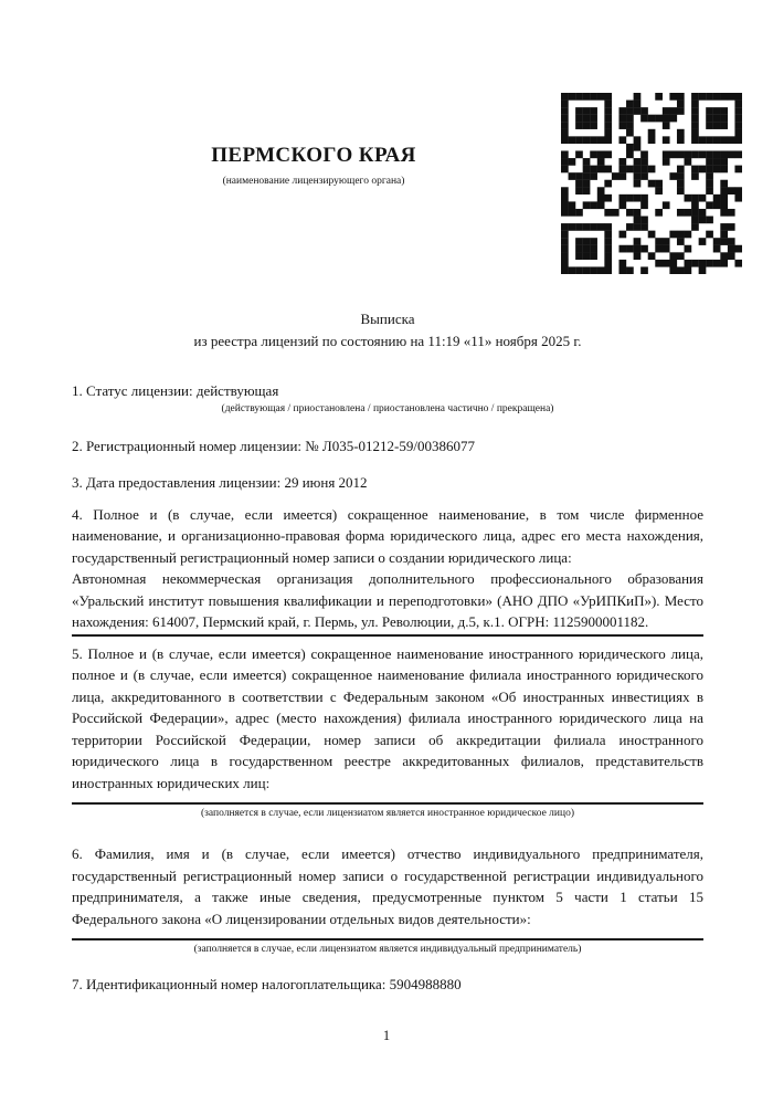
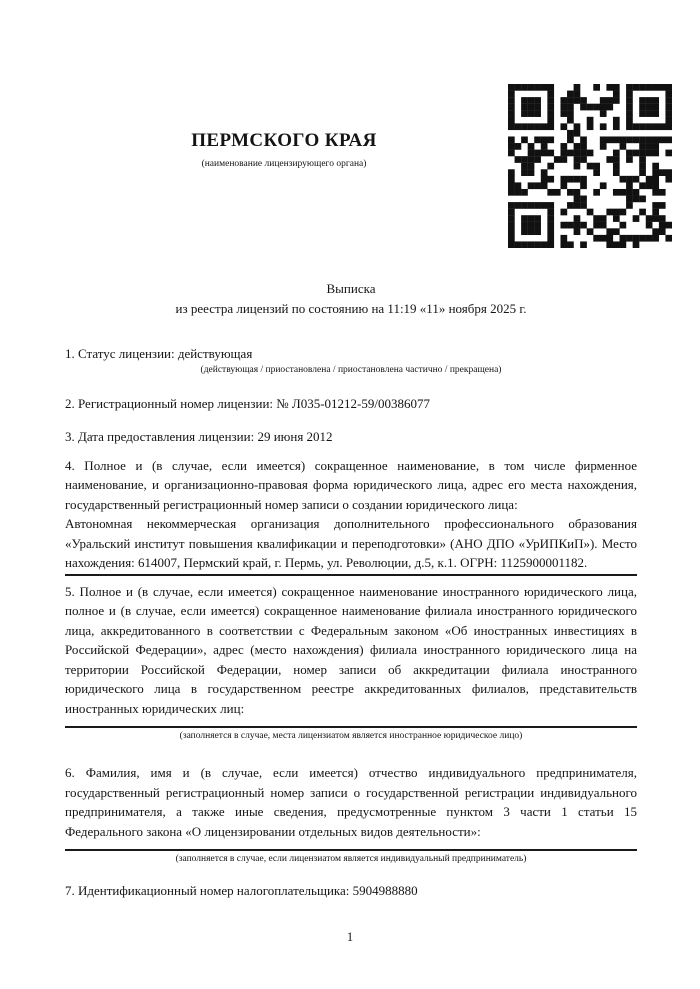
  ПЕРМСКОГО КРАЯ
  (наименование лицензирующего органа)
  Выписка
  из реестра лицензий по состоянию на 11:19 «11» ноября 2025 г.
  1. Статус лицензии: действующая
  (действующая / приостановлена / приостановлена частично / прекращена)
  2. Регистрационный номер лицензии: № Л035-01212-59/00386077
  3. Дата предоставления лицензии: 29 июня 2012
  4. Полное и (в случае, если имеется) сокращенное наименование, в том числе фирменное наименование, и организационно-правовая форма юридического лица, адрес его места нахождения, государственный регистрационный номер записи о создании юридического лица:
  Автономная некоммерческая организация дополнительного профессионального образования «Уральский институт повышения квалификации и переподготовки» (АНО ДПО «УрИПКиП»). Место нахождения: 614007, Пермский край, г. Пермь, ул. Революции, д.5, к.1. ОГРН: 1125900001182.
  5. Полное и (в случае, если имеется) сокращенное наименование иностранного юридического лица, полное и (в случае, если имеется) сокращенное наименование филиала иностранного юридического лица, аккредитованного в соответствии с Федеральным законом «Об иностранных инвестициях в Российской Федерации», адрес (место нахождения) филиала иностранного юридического лица на территории Российской Федерации, номер записи об аккредитации филиала иностранного юридического лица в государственном реестре аккредитованных филиалов, представительств иностранных юридических лиц:
- (заполняется в случае, если лицензиатом является иностранное юридическое лицо)
+ (заполняется в случае, места лицензиатом является иностранное юридическое лицо)
- 6. Фамилия, имя и (в случае, если имеется) отчество индивидуального предпринимателя, государственный регистрационный номер записи о государственной регистрации индивидуального предпринимателя, а также иные сведения, предусмотренные пунктом 5 части 1 статьи 15 Федерального закона «О лицензировании отдельных видов деятельности»:
+ 6. Фамилия, имя и (в случае, если имеется) отчество индивидуального предпринимателя, государственный регистрационный номер записи о государственной регистрации индивидуального предпринимателя, а также иные сведения, предусмотренные пунктом 3 части 1 статьи 15 Федерального закона «О лицензировании отдельных видов деятельности»:
  (заполняется в случае, если лицензиатом является индивидуальный предприниматель)
  7. Идентификационный номер налогоплательщика: 5904988880
  1
